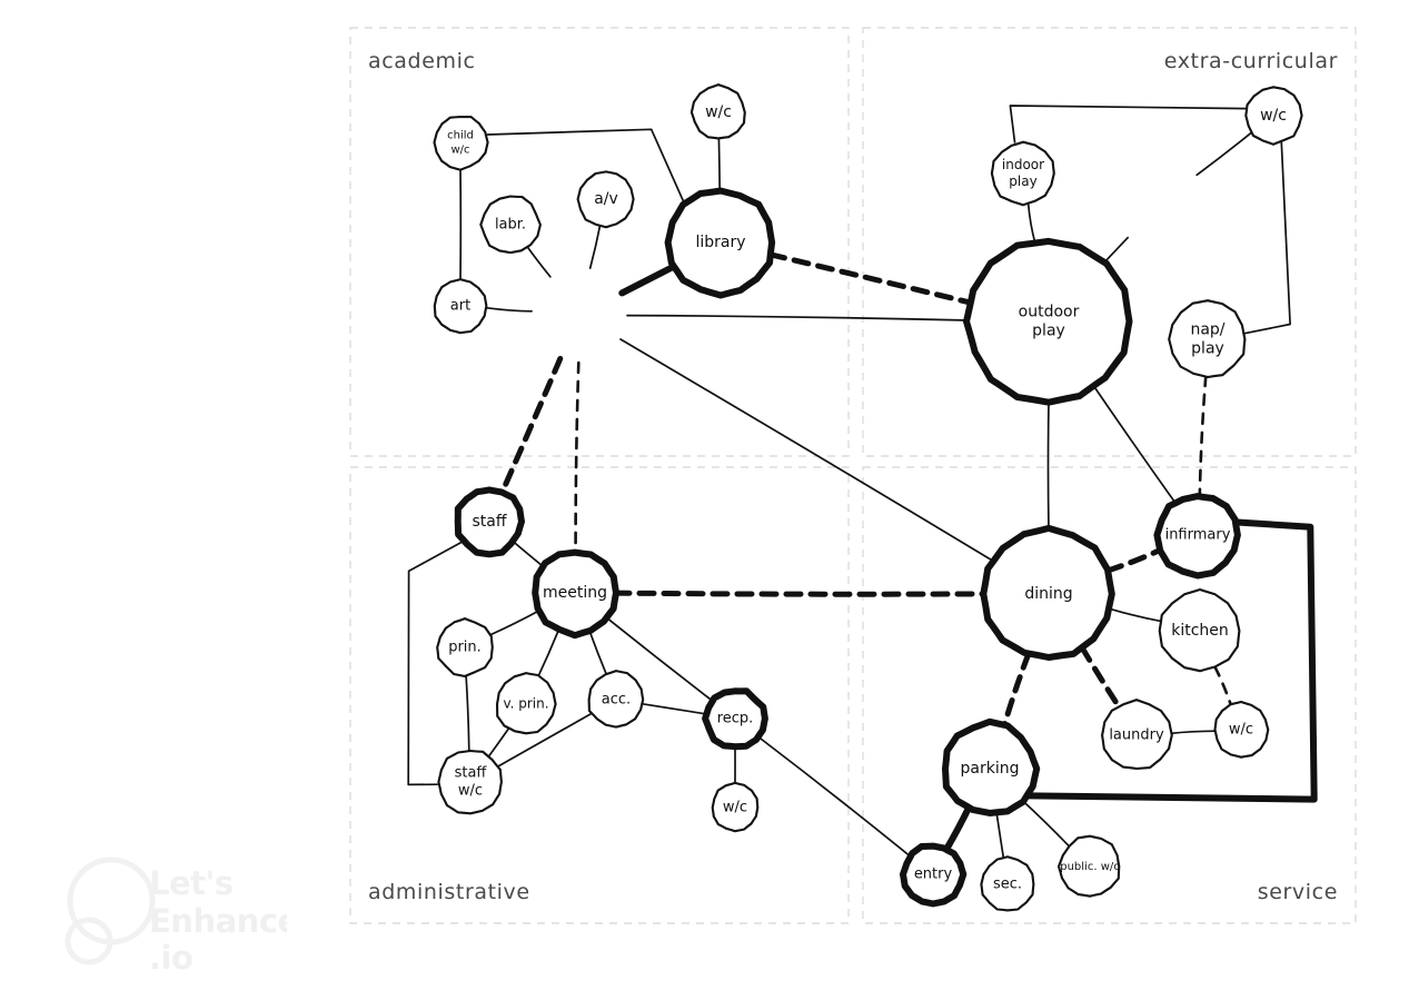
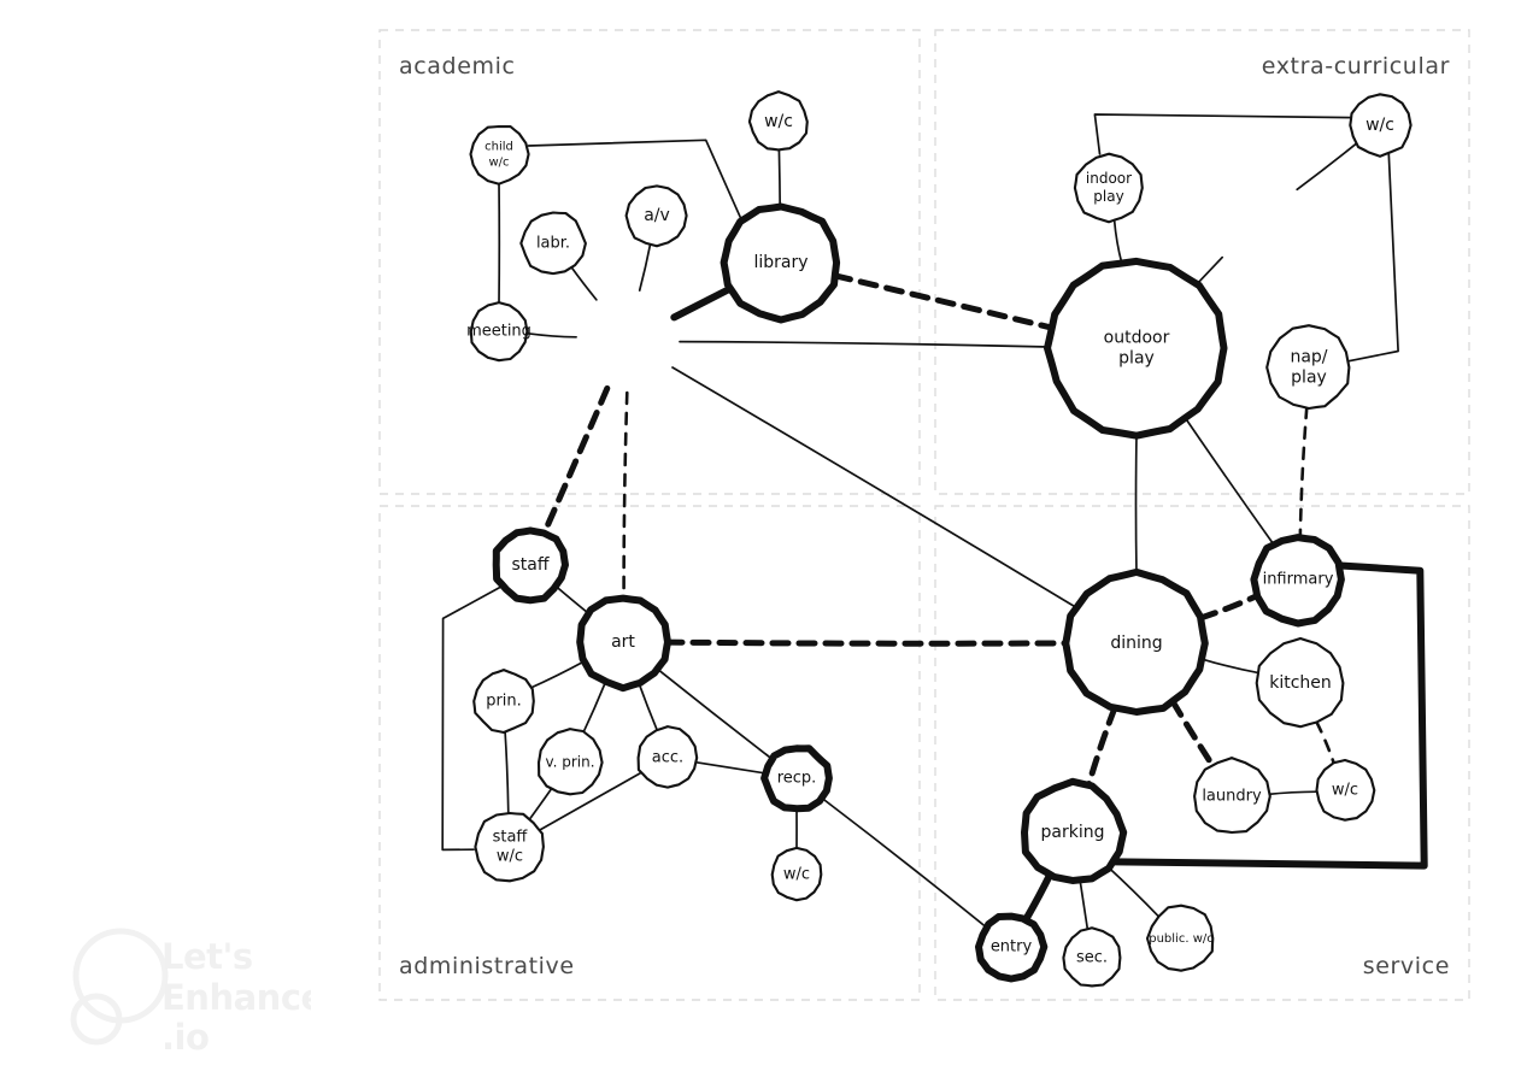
  child
  w/c
  a/v
  labr.
- art
+ meeting
  w/c
  library
  w/c
  indoor
  play
  nap/
  play
  outdoor
  play
  staff
- meeting
+ art
  prin.
  v. prin.
  acc.
  recp.
  staff
  w/c
  w/c
  infirmary
  dining
  kitchen
  laundry
  w/c
  parking
  entry
  sec.
  public. w/c
  academic
  extra-curricular
  administrative
  service
